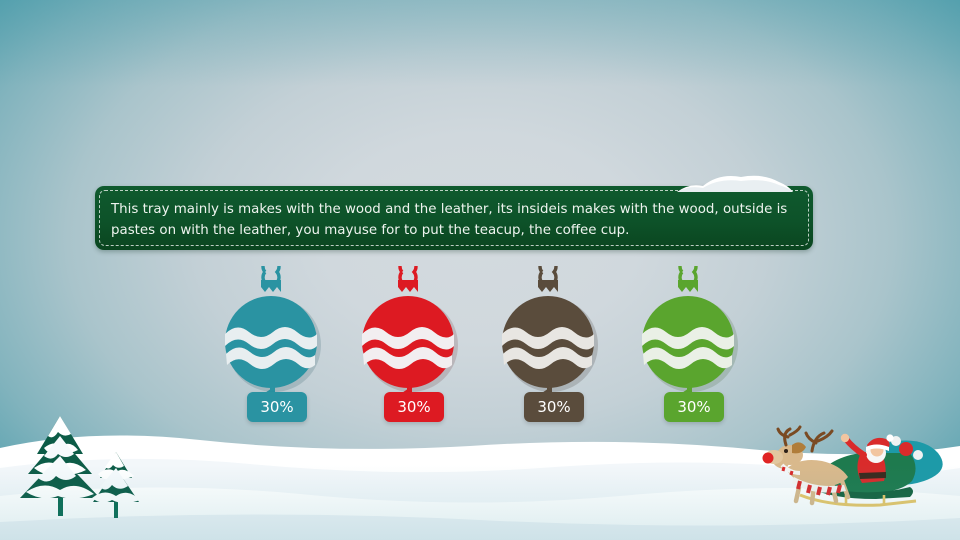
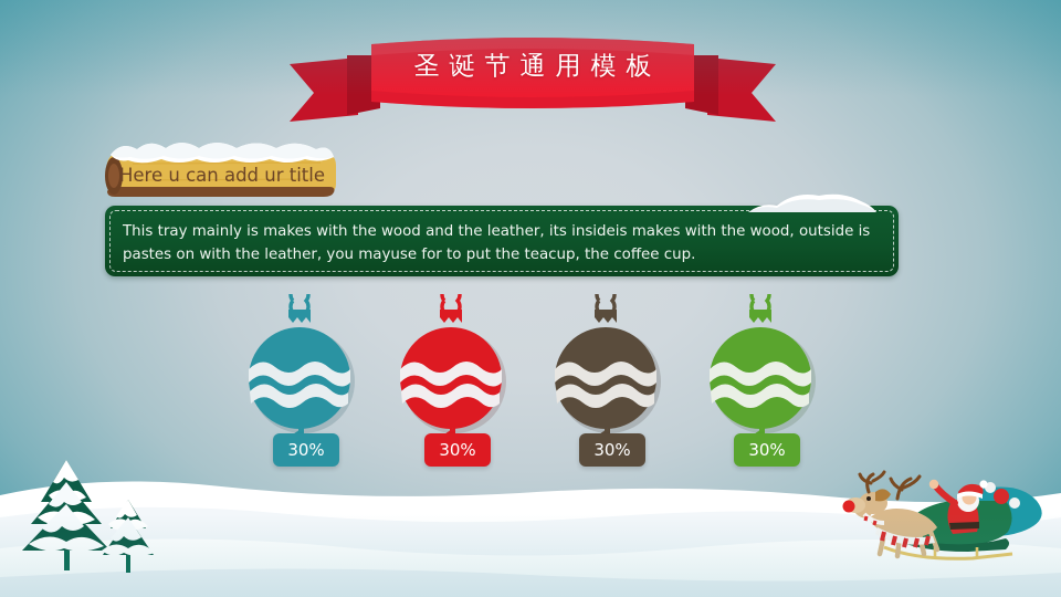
+ 圣诞节通用模板
+ Here u can add ur title
